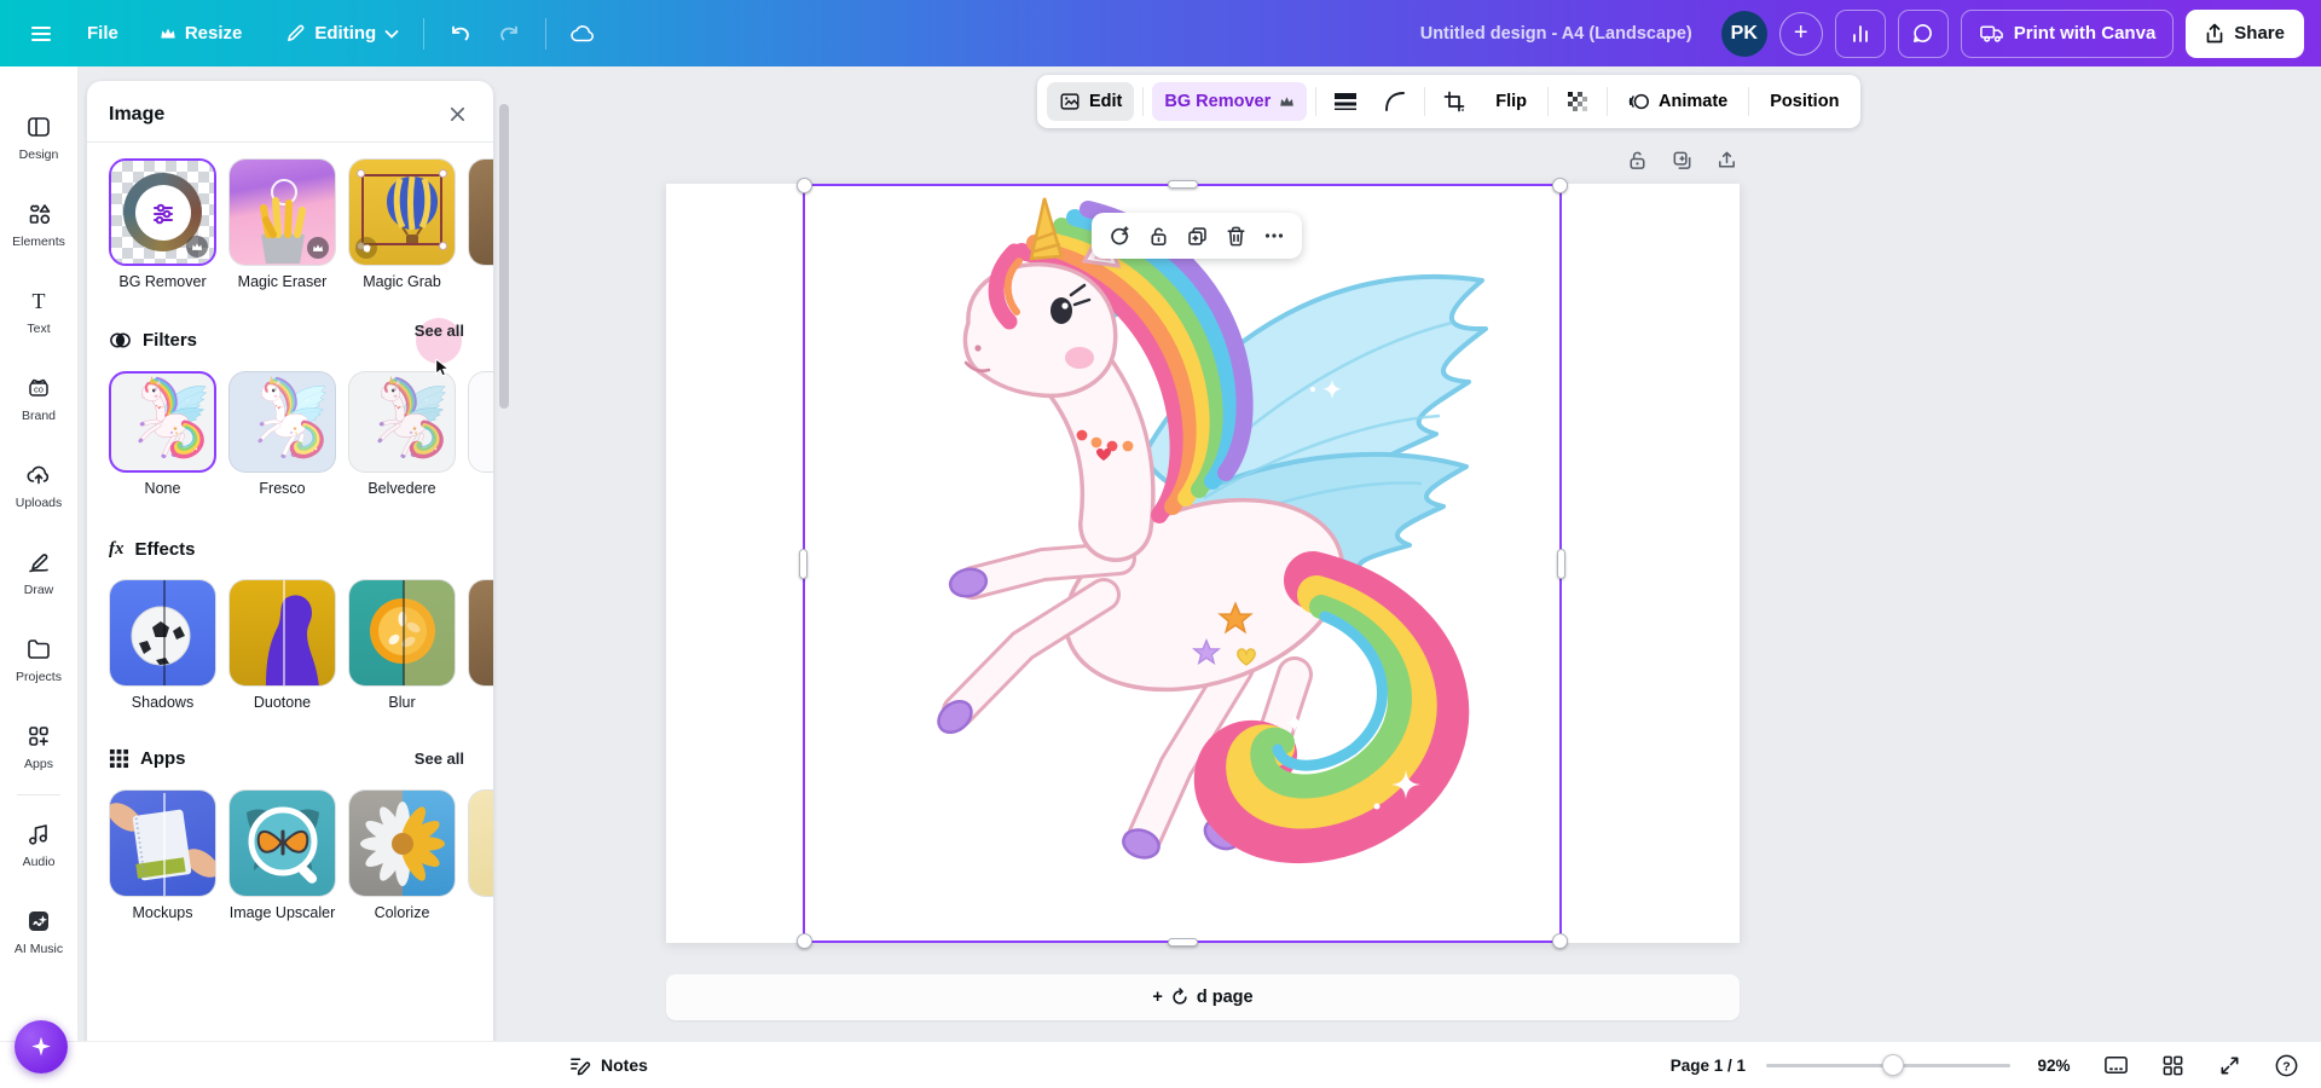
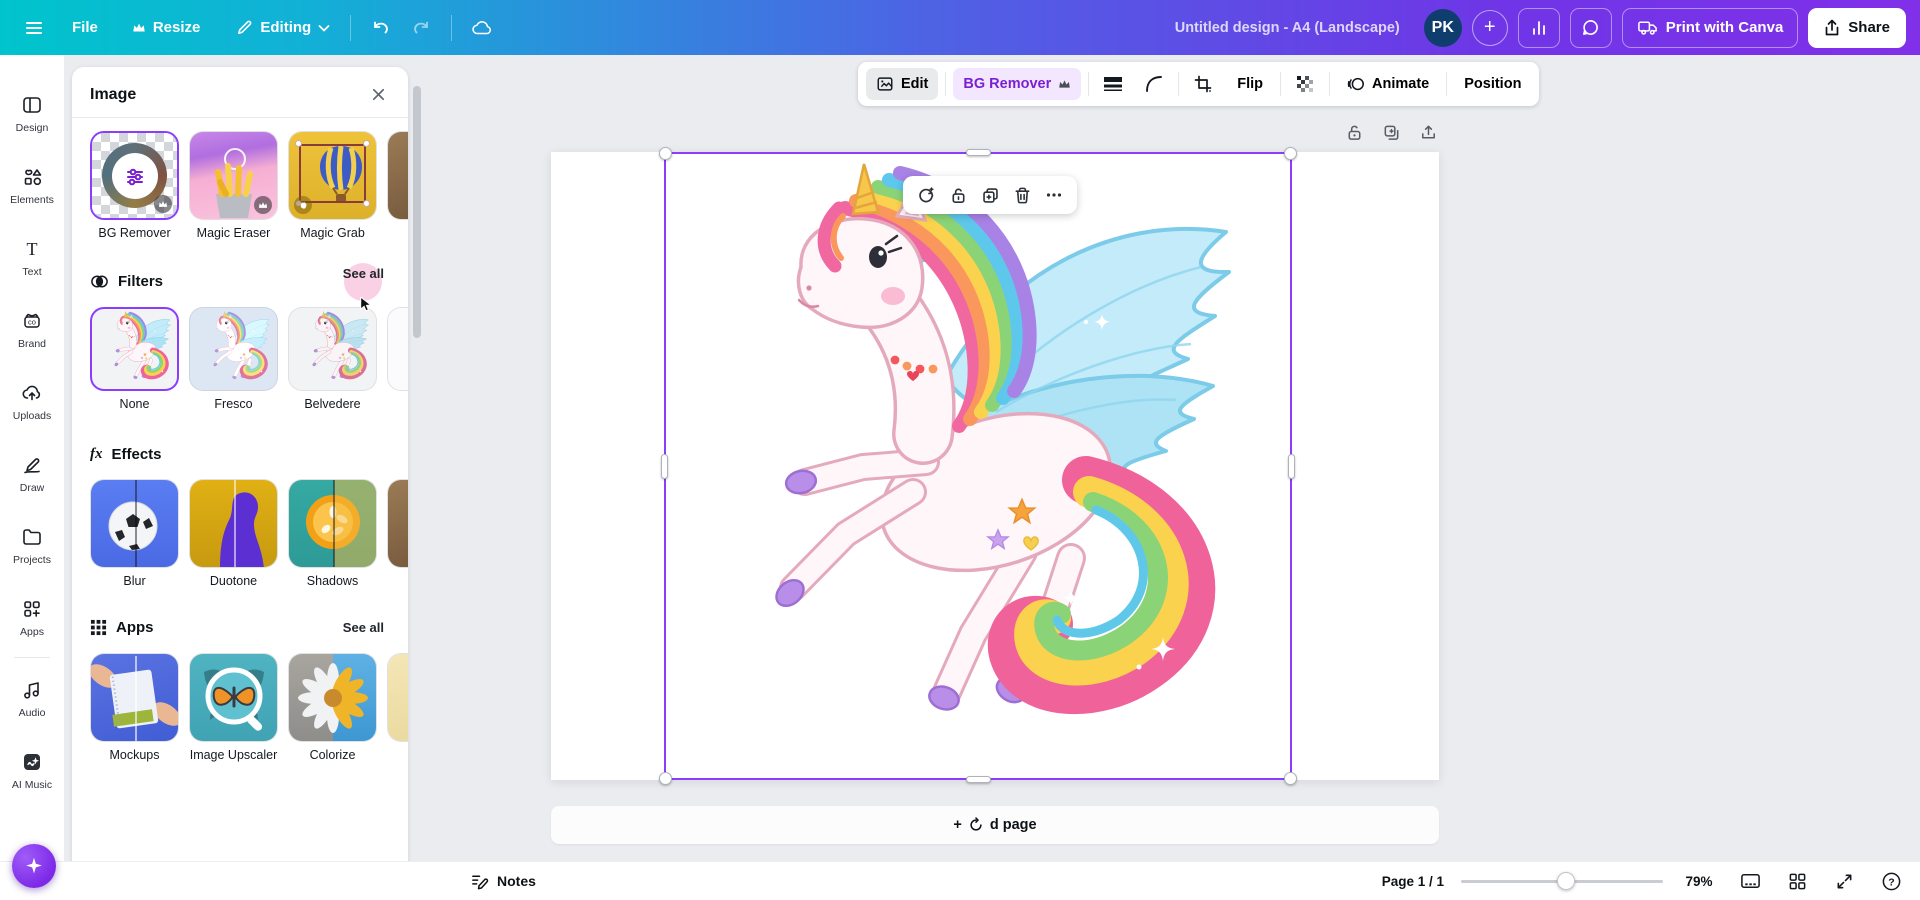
  File
  Resize
  Editing
  Untitled design - A4 (Landscape)
  PK
  +
  Print with Canva
  Share
  Design
  Elements
  T
  Text
  co
  Brand
  Uploads
  Draw
  Projects
  Apps
  Audio
  AI Music
  Image
  BG Remover
  Magic Eraser
  Magic Grab
  Filters
  See all
  None
  Fresco
  Belvedere
  fx
  Effects
- Shadows
+ Blur
  Duotone
- Blur
+ Shadows
  Apps
  See all
  Mockups
  Image Upscaler
  Colorize
  Edit
  BG Remover
  Flip
  Animate
  Position
  +
  d page
  Notes
  Page 1 / 1
- 92%
+ 79%
  ?
